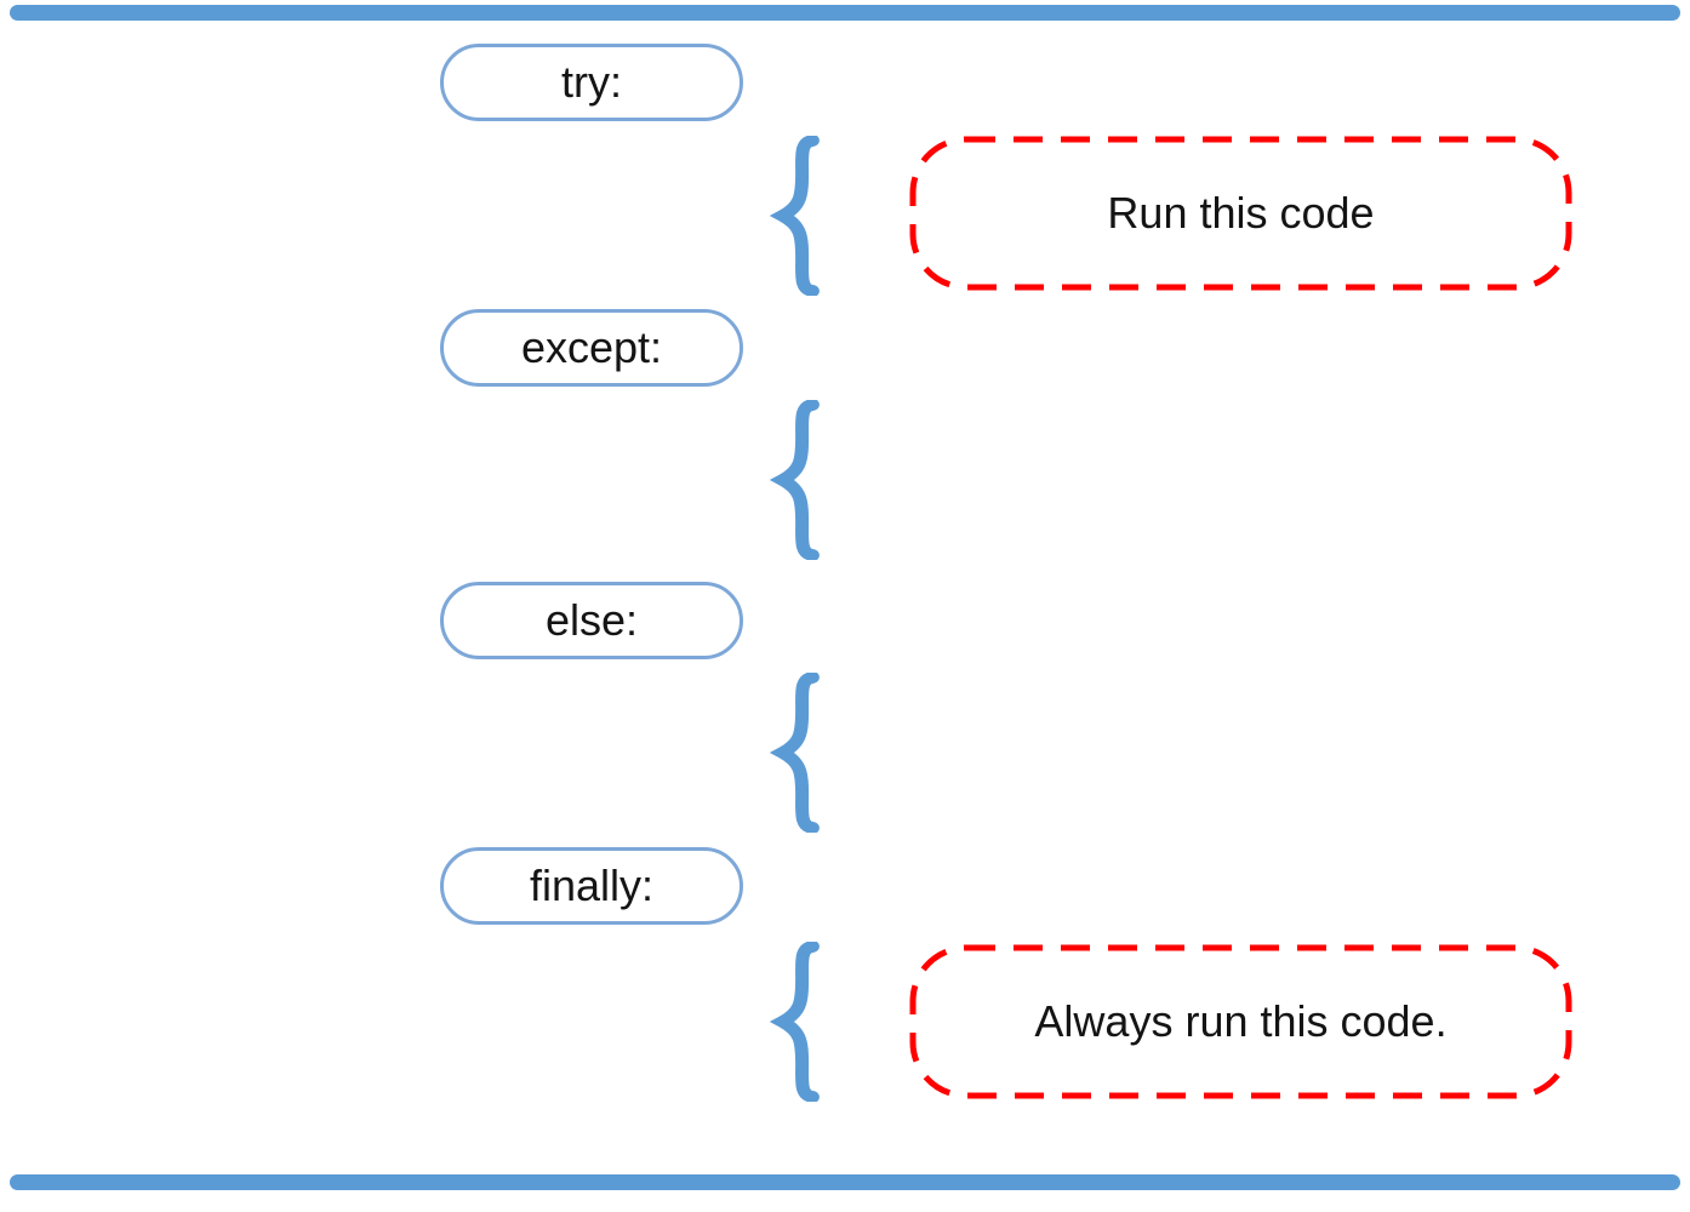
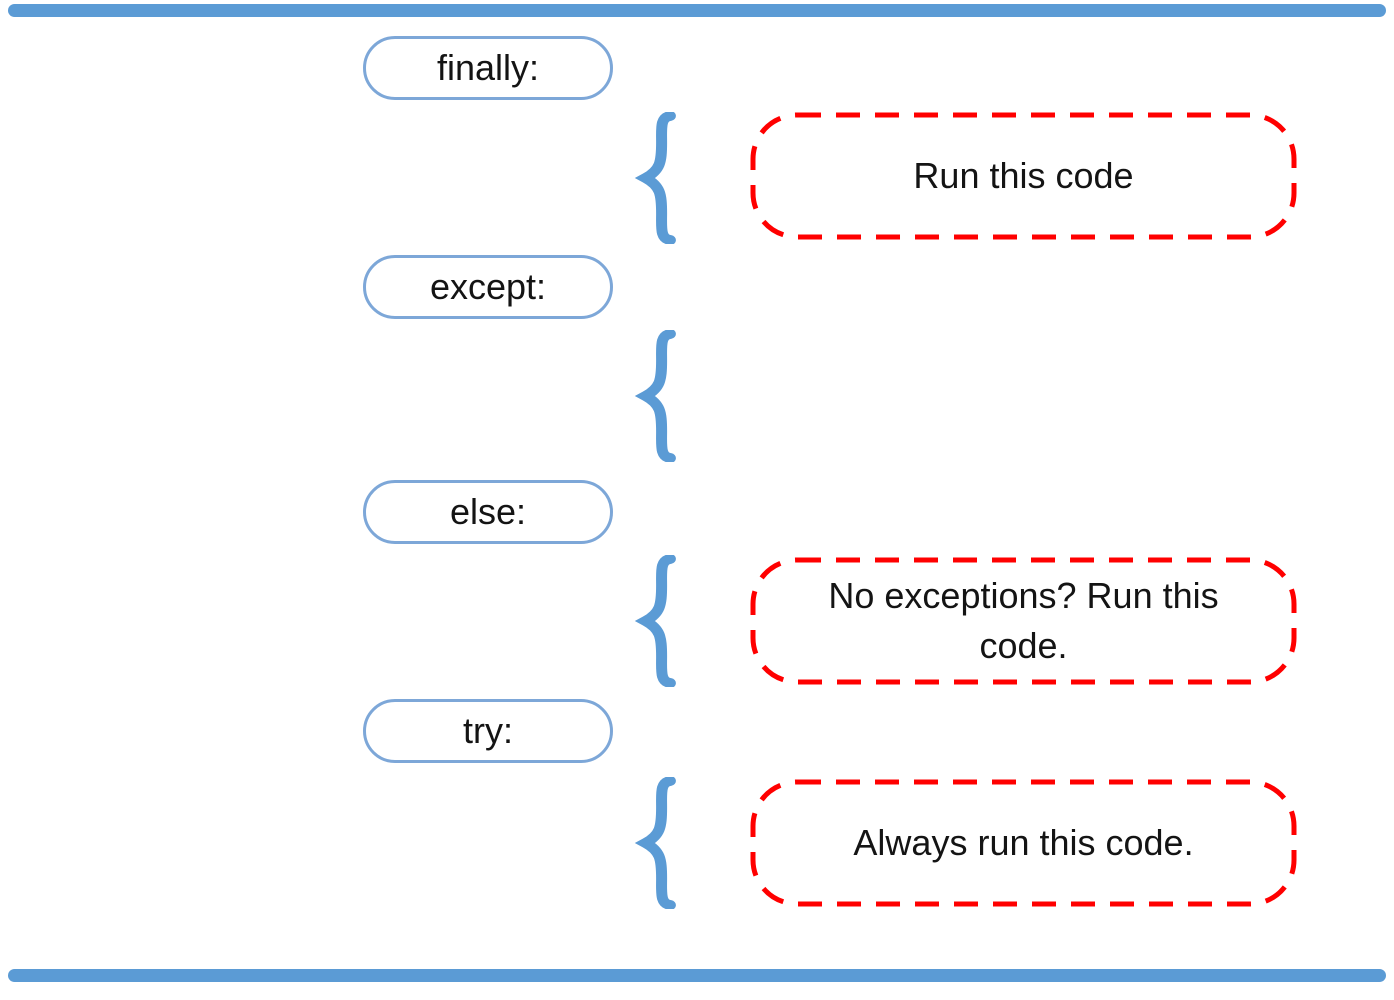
- try:
+ finally:
  Run this code
  except:
  else:
+ No exceptions? Run this code.
- finally:
+ try:
  Always run this code.
